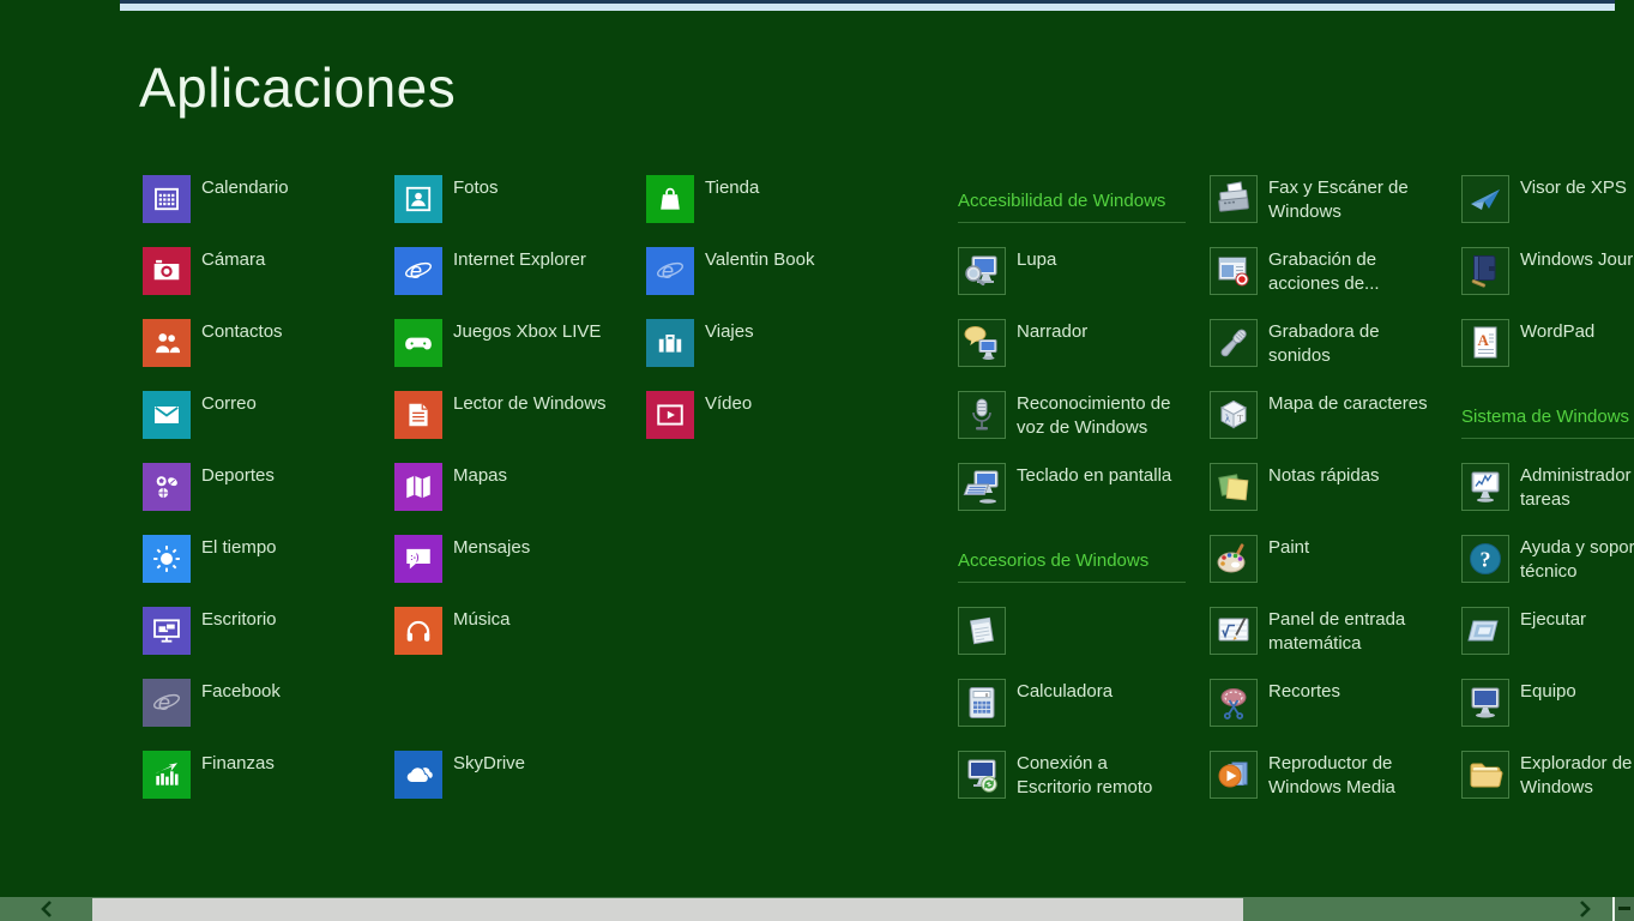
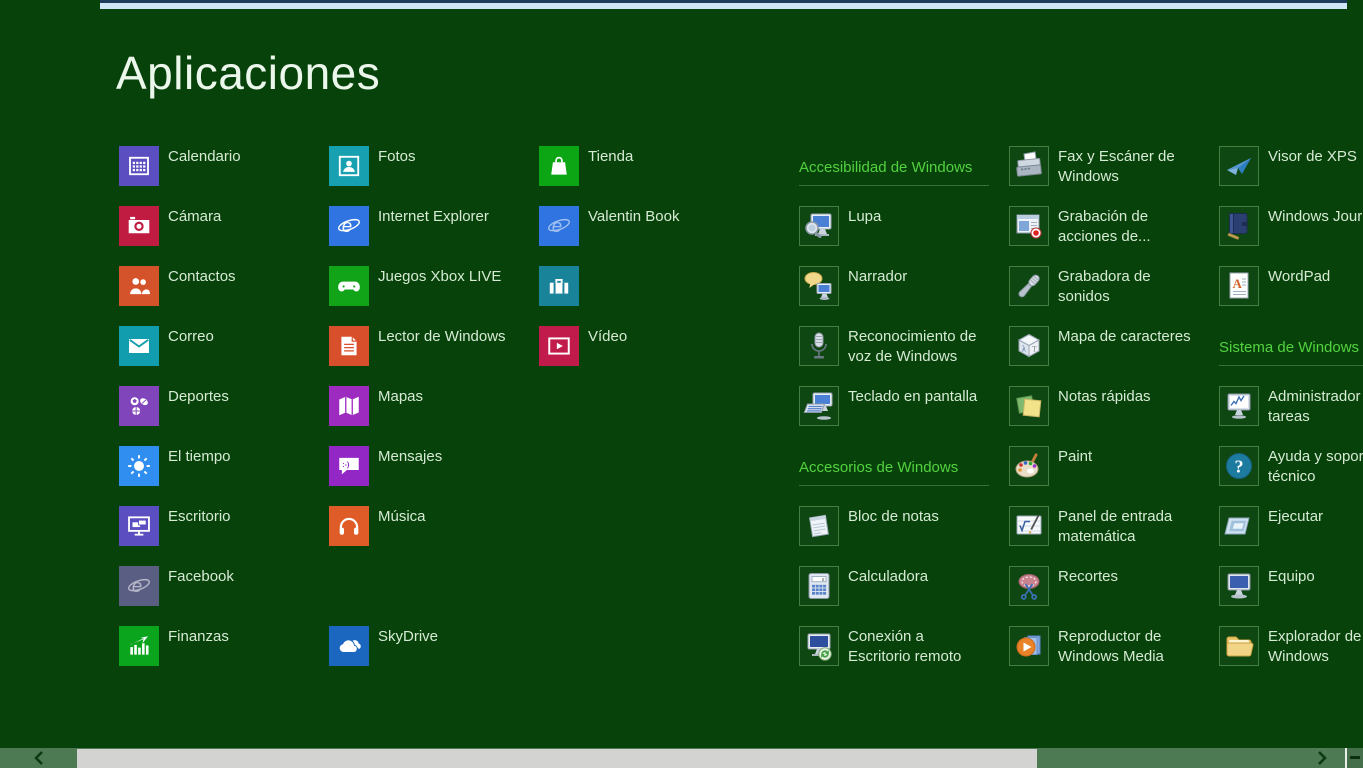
  Aplicaciones
  Calendario
  Cámara
  Contactos
  Correo
  Deportes
  El tiempo
  Escritorio
  e
  Facebook
  Finanzas
  Fotos
  e
  Internet Explorer
  Juegos Xbox LIVE
  Lector de Windows
  Mapas
  Mensajes
  Música
  SkyDrive
  Tienda
  e
  Valentin Book
- Viajes
  Vídeo
  Accesibilidad de Windows
  Lupa
  Narrador
  Reconocimiento de
  voz de Windows
  Teclado en pantalla
  Accesorios de Windows
+ Bloc de notas
  Calculadora
  Conexión a
  Escritorio remoto
  Fax y Escáner de
  Windows
  Grabación de
  acciones de...
  Grabadora de
  sonidos
  λ
  T
  Mapa de caracteres
  Notas rápidas
  Paint
  Panel de entrada
  matemática
  Recortes
  Reproductor de
  Windows Media
  Visor de XPS
  Windows Jour
  A
  WordPad
  Sistema de Windows
  Administrador
  tareas
  ?
  Ayuda y sopor
  técnico
  Ejecutar
  Equipo
  Explorador de
  Windows
